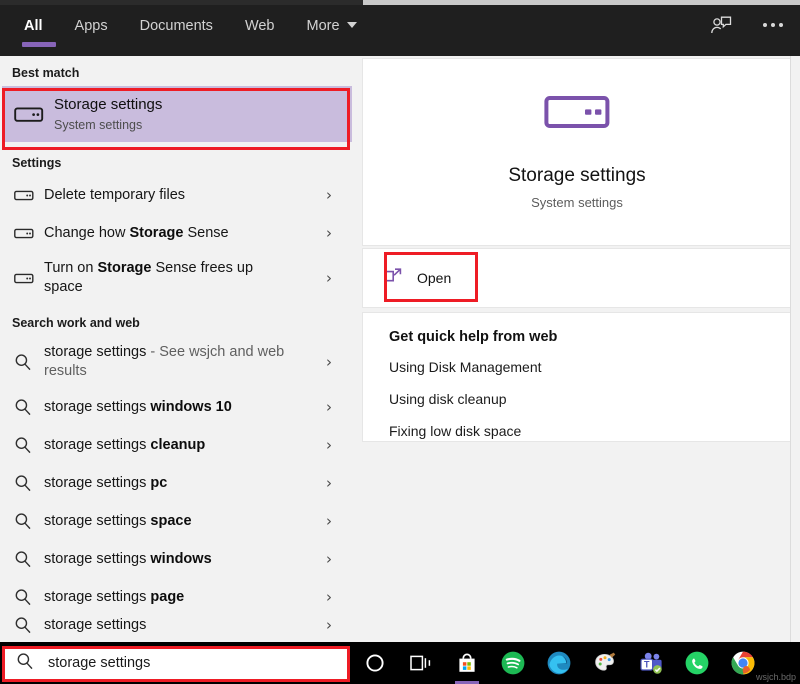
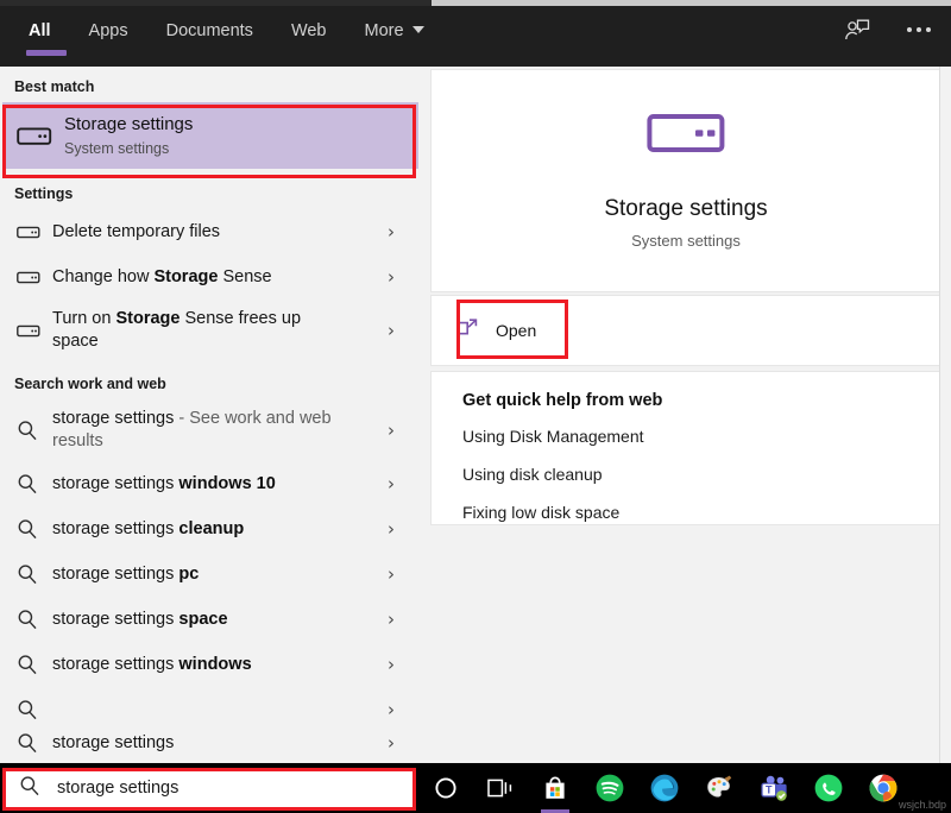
  All
  Apps
  Documents
  Web
  More
  Best match
  Storage settings
  System settings
  Settings
  Delete temporary files
  ›
  Change how Storage Sense
  ›
  Turn on Storage Sense frees up space
  ›
  Search work and web
- storage settings - See wsjch and web results
+ storage settings - See work and web results
  ›
  storage settings windows 10
  ›
  storage settings cleanup
  ›
  storage settings pc
  ›
  storage settings space
  ›
  storage settings windows
  ›
- storage settings page
  ›
  storage settings
  ›
  Storage settings
  System settings
  Open
  Get quick help from web
  Using Disk Management
  Using disk cleanup
  Fixing low disk space
  storage settings
  T
  wsjch.bdp
